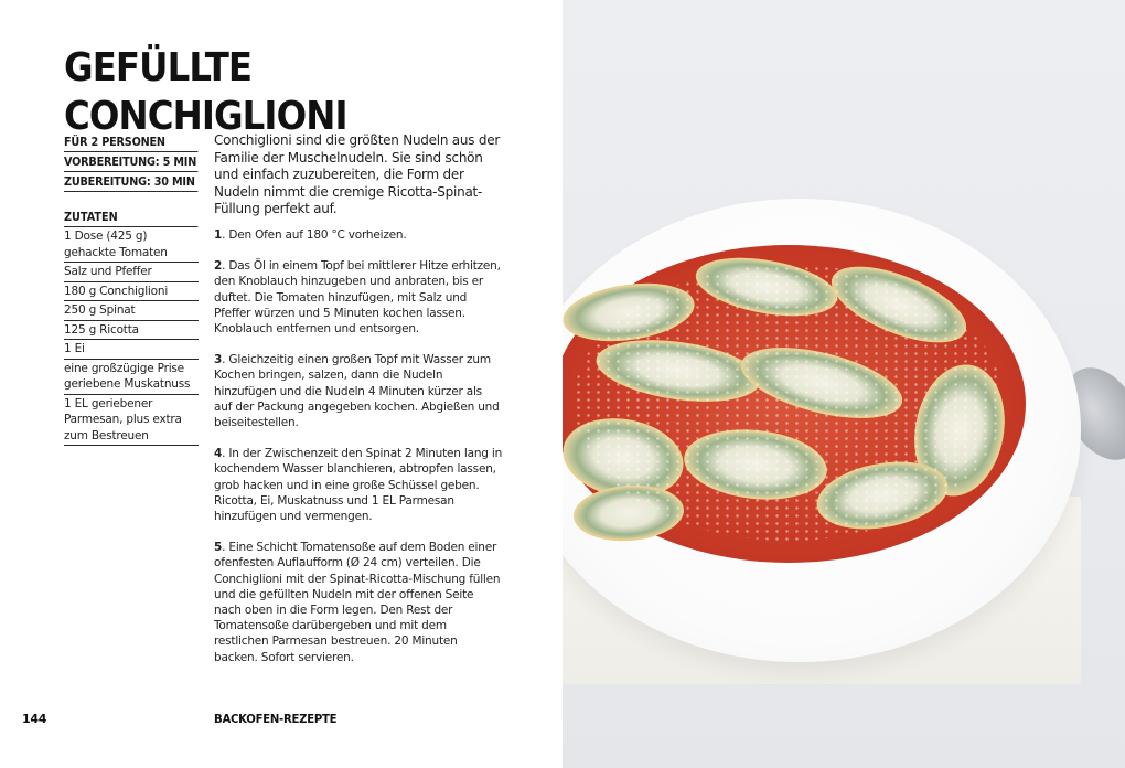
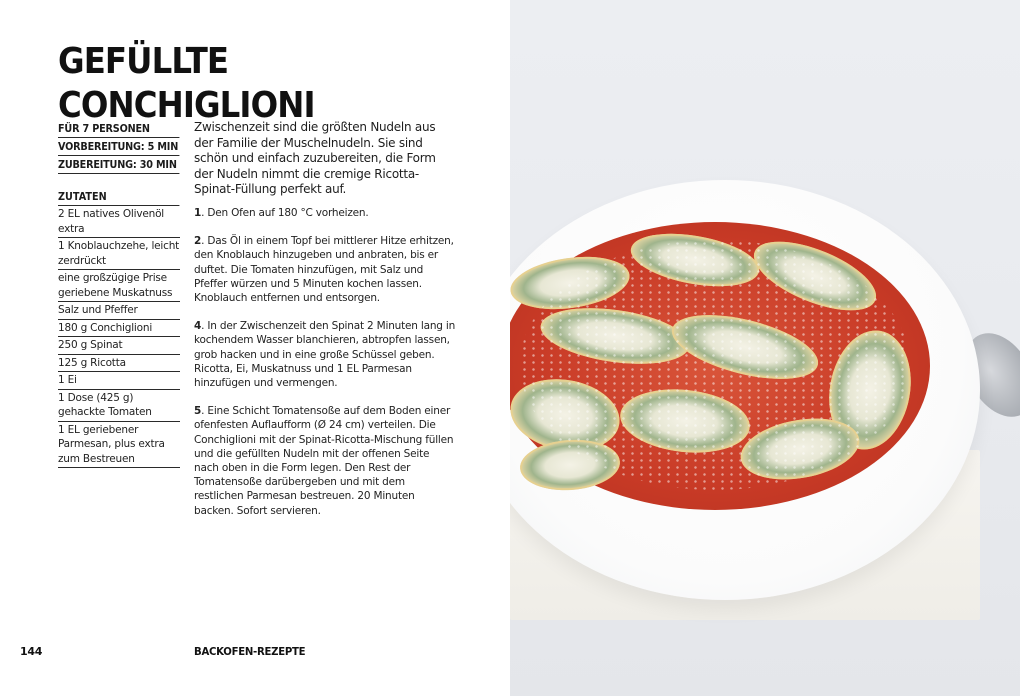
  GEFÜLLTE CONCHIGLIONI
- FÜR 2 PERSONEN
+ FÜR 7 PERSONEN
  VORBEREITUNG: 5 MIN
  ZUBEREITUNG: 30 MIN
  ZUTATEN
+ 2 EL natives Olivenöl extra
+ 1 Knoblauchzehe, leicht zerdrückt
- 1 Dose (425 g) gehackte Tomaten
+ eine großzügige Prise geriebene Muskatnuss
  Salz und Pfeffer
  180 g Conchiglioni
  250 g Spinat
  125 g Ricotta
  1 Ei
- eine großzügige Prise geriebene Muskatnuss
+ 1 Dose (425 g) gehackte Tomaten
  1 EL geriebener Parmesan, plus extra zum Bestreuen
- Conchiglioni sind die größten Nudeln aus der Familie der Muschelnudeln. Sie sind schön und einfach zuzubereiten, die Form der Nudeln nimmt die cremige Ricotta-Spinat-Füllung perfekt auf.
+ Zwischenzeit sind die größten Nudeln aus der Familie der Muschelnudeln. Sie sind schön und einfach zuzubereiten, die Form der Nudeln nimmt die cremige Ricotta-Spinat-Füllung perfekt auf.
  1. Den Ofen auf 180 °C vorheizen.
  2. Das Öl in einem Topf bei mittlerer Hitze erhitzen, den Knoblauch hinzugeben und anbraten, bis er duftet. Die Tomaten hinzufügen, mit Salz und Pfeffer würzen und 5 Minuten kochen lassen. Knoblauch entfernen und entsorgen.
- 3. Gleichzeitig einen großen Topf mit Wasser zum Kochen bringen, salzen, dann die Nudeln hinzufügen und die Nudeln 4 Minuten kürzer als auf der Packung angegeben kochen. Abgießen und beiseitestellen.
  4. In der Zwischenzeit den Spinat 2 Minuten lang in kochendem Wasser blanchieren, abtropfen lassen, grob hacken und in eine große Schüssel geben. Ricotta, Ei, Muskatnuss und 1 EL Parmesan hinzufügen und vermengen.
  5. Eine Schicht Tomatensoße auf dem Boden einer ofenfesten Auflaufform (Ø 24 cm) verteilen. Die Conchiglioni mit der Spinat-Ricotta-Mischung füllen und die gefüllten Nudeln mit der offenen Seite nach oben in die Form legen. Den Rest der Tomatensoße darübergeben und mit dem restlichen Parmesan bestreuen. 20 Minuten backen. Sofort servieren.
  144
  BACKOFEN-REZEPTE
